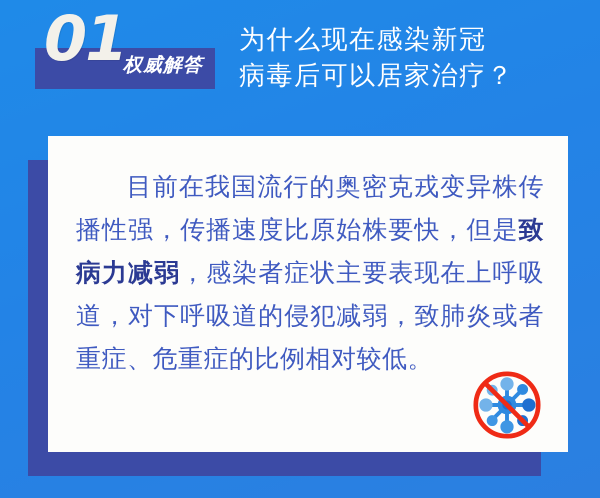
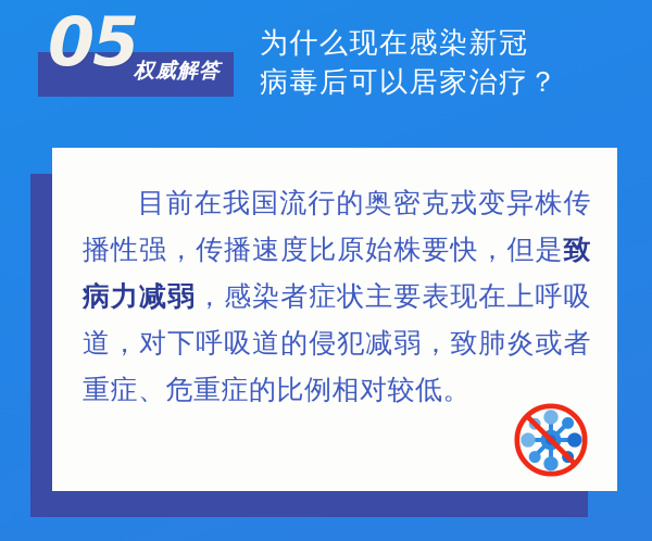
- 01
+ 05
  权威解答
  为什么现在感染新冠
  病毒后可以居家治疗？
  目前在我国流行的奥密克戎变异株传播性强，传播速度比原始株要快，但是致病力减弱，感染者症状主要表现在上呼吸道，对下呼吸道的侵犯减弱，致肺炎或者重症、危重症的比例相对较低。
